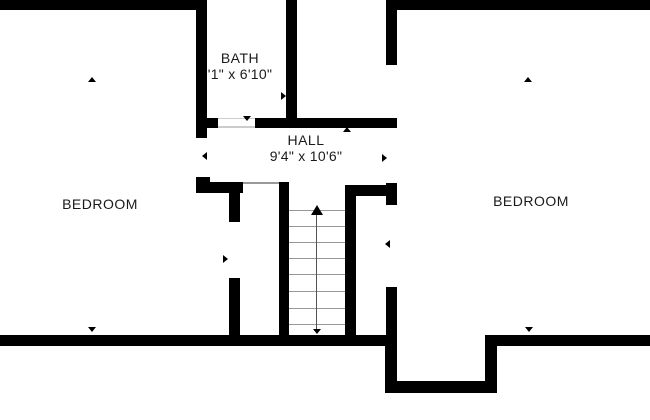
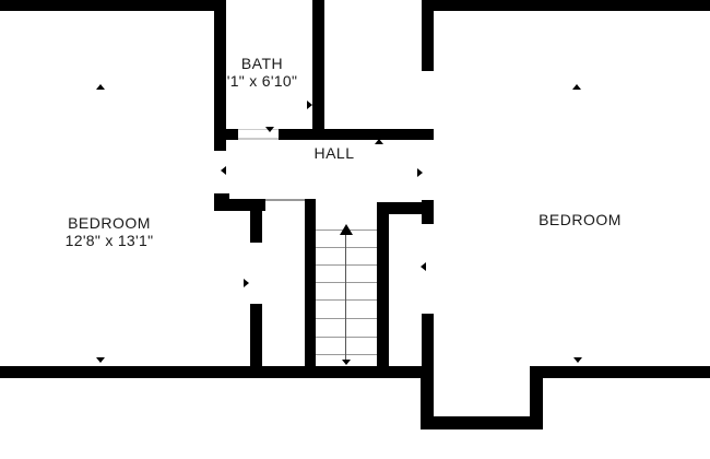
  BATH
  '1" x 6'10"
  HALL
- 9'4" x 10'6"
  BEDROOM
+ 12'8" x 13'1"
  BEDROOM
